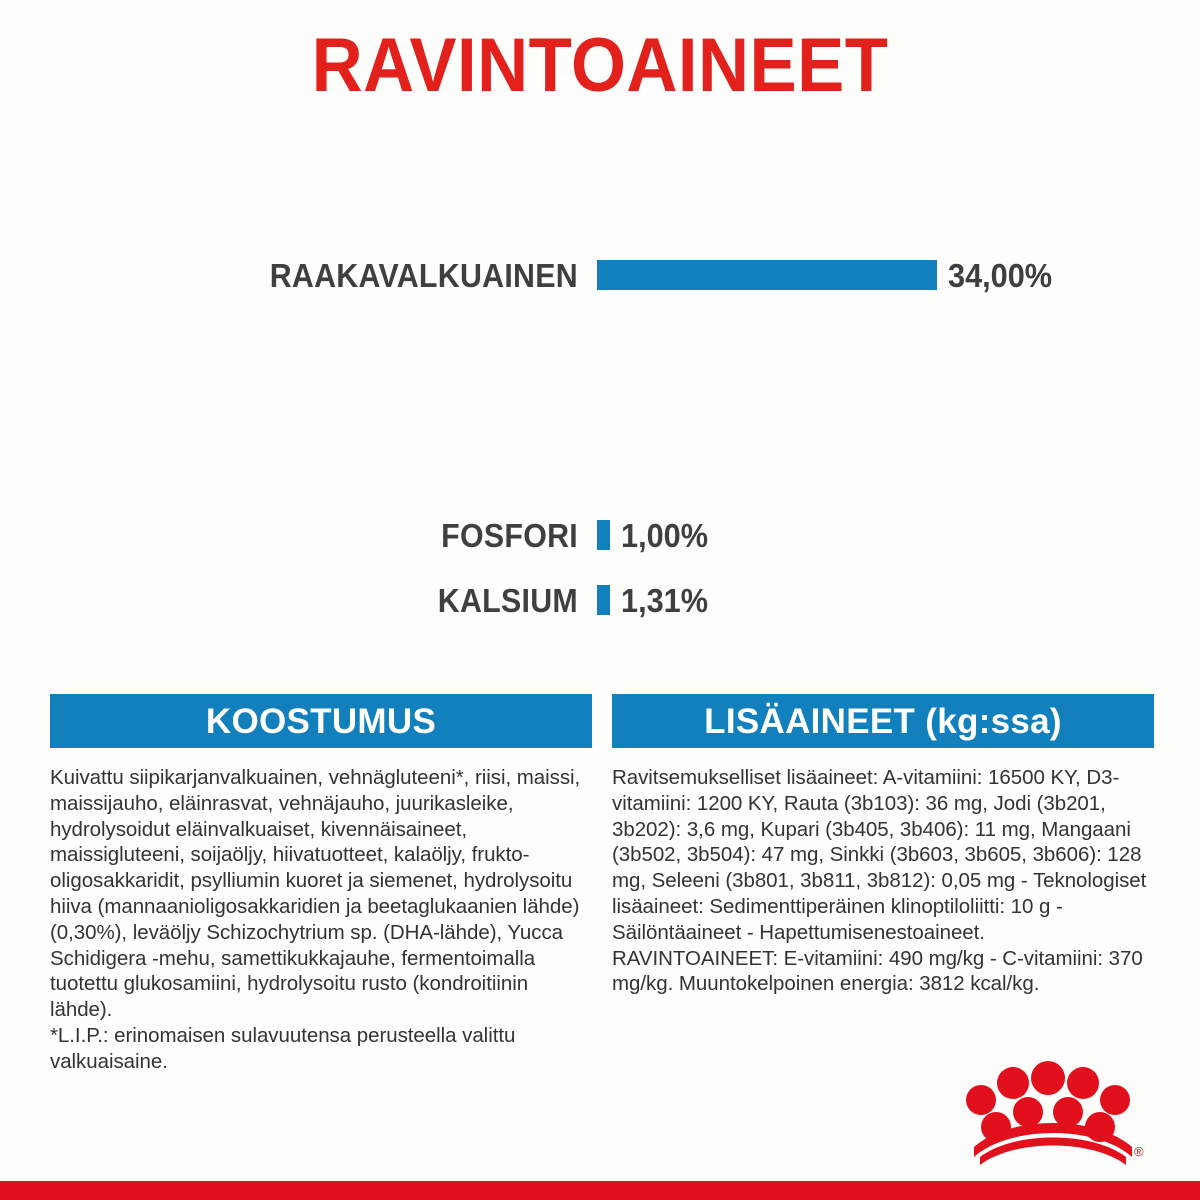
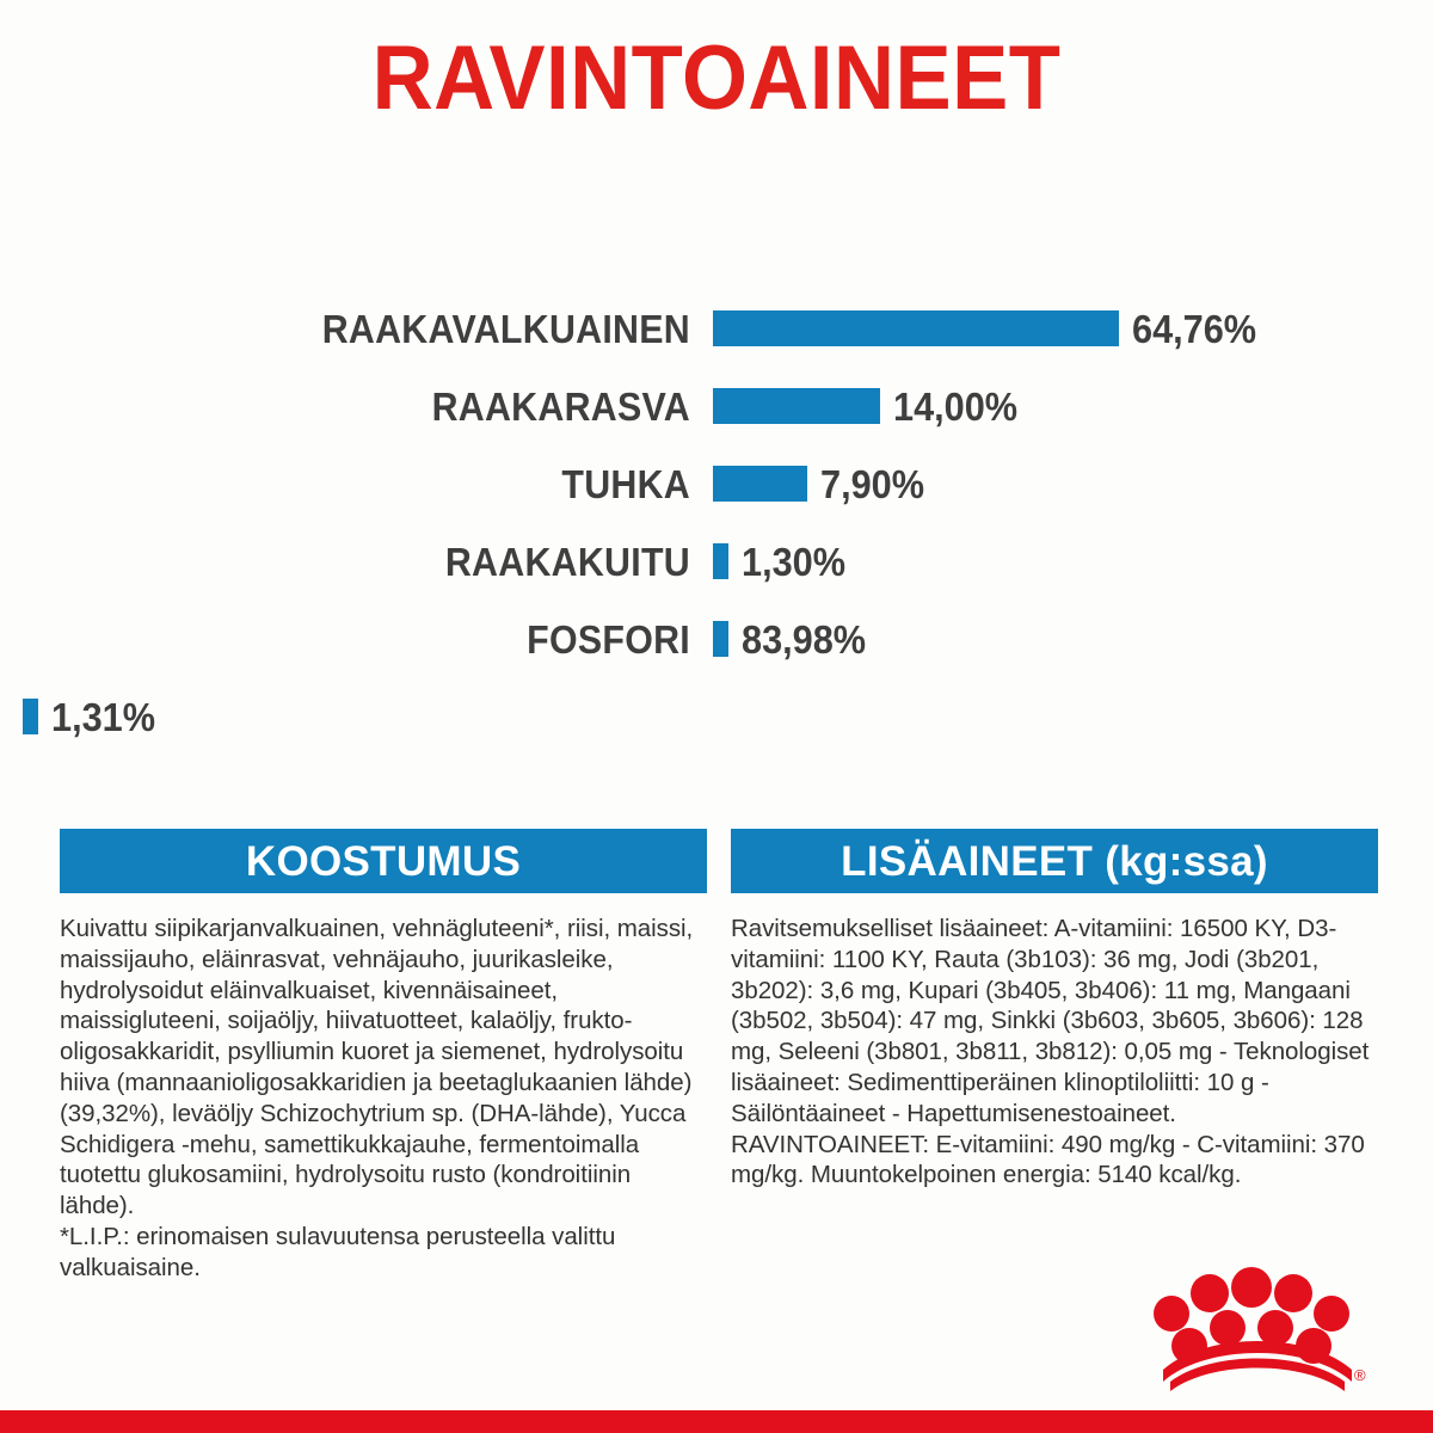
  RAVINTOAINEET
  RAAKAVALKUAINEN
- 34,00%
+ 64,76%
+ RAAKARASVA
+ 14,00%
+ TUHKA
+ 7,90%
+ RAAKAKUITU
+ 1,30%
  FOSFORI
- 1,00%
+ 83,98%
- KALSIUM
  1,31%
  KOOSTUMUS
- Kuivattu siipikarjanvalkuainen, vehnägluteeni*, riisi, maissi, maissijauho, eläinrasvat, vehnäjauho, juurikasleike, hydrolysoidut eläinvalkuaiset, kivennäisaineet, maissigluteeni, soijaöljy, hiivatuotteet, kalaöljy, frukto-oligosakkaridit, psylliumin kuoret ja siemenet, hydrolysoitu hiiva (mannaanioligosakkaridien ja beetaglukaanien lähde) (0,30%), leväöljy Schizochytrium sp. (DHA-lähde), Yucca Schidigera -mehu, samettikukkajauhe, fermentoimalla tuotettu glukosamiini, hydrolysoitu rusto (kondroitiinin lähde).
+ Kuivattu siipikarjanvalkuainen, vehnägluteeni*, riisi, maissi, maissijauho, eläinrasvat, vehnäjauho, juurikasleike, hydrolysoidut eläinvalkuaiset, kivennäisaineet, maissigluteeni, soijaöljy, hiivatuotteet, kalaöljy, frukto-oligosakkaridit, psylliumin kuoret ja siemenet, hydrolysoitu hiiva (mannaanioligosakkaridien ja beetaglukaanien lähde) (39,32%), leväöljy Schizochytrium sp. (DHA-lähde), Yucca Schidigera -mehu, samettikukkajauhe, fermentoimalla tuotettu glukosamiini, hydrolysoitu rusto (kondroitiinin lähde).
  *L.I.P.: erinomaisen sulavuutensa perusteella valittu valkuaisaine.
  LISÄAINEET (kg:ssa)
- Ravitsemukselliset lisäaineet: A-vitamiini: 16500 KY, D3-vitamiini: 1200 KY, Rauta (3b103): 36 mg, Jodi (3b201, 3b202): 3,6 mg, Kupari (3b405, 3b406): 11 mg, Mangaani (3b502, 3b504): 47 mg, Sinkki (3b603, 3b605, 3b606): 128 mg, Seleeni (3b801, 3b811, 3b812): 0,05 mg - Teknologiset lisäaineet: Sedimenttiperäinen klinoptiloliitti: 10 g - Säilöntäaineet - Hapettumisenestoaineet.
+ Ravitsemukselliset lisäaineet: A-vitamiini: 16500 KY, D3-vitamiini: 1100 KY, Rauta (3b103): 36 mg, Jodi (3b201, 3b202): 3,6 mg, Kupari (3b405, 3b406): 11 mg, Mangaani (3b502, 3b504): 47 mg, Sinkki (3b603, 3b605, 3b606): 128 mg, Seleeni (3b801, 3b811, 3b812): 0,05 mg - Teknologiset lisäaineet: Sedimenttiperäinen klinoptiloliitti: 10 g - Säilöntäaineet - Hapettumisenestoaineet.
- RAVINTOAINEET: E-vitamiini: 490 mg/kg - C-vitamiini: 370 mg/kg. Muuntokelpoinen energia: 3812 kcal/kg.
+ RAVINTOAINEET: E-vitamiini: 490 mg/kg - C-vitamiini: 370 mg/kg. Muuntokelpoinen energia: 5140 kcal/kg.
  ®
